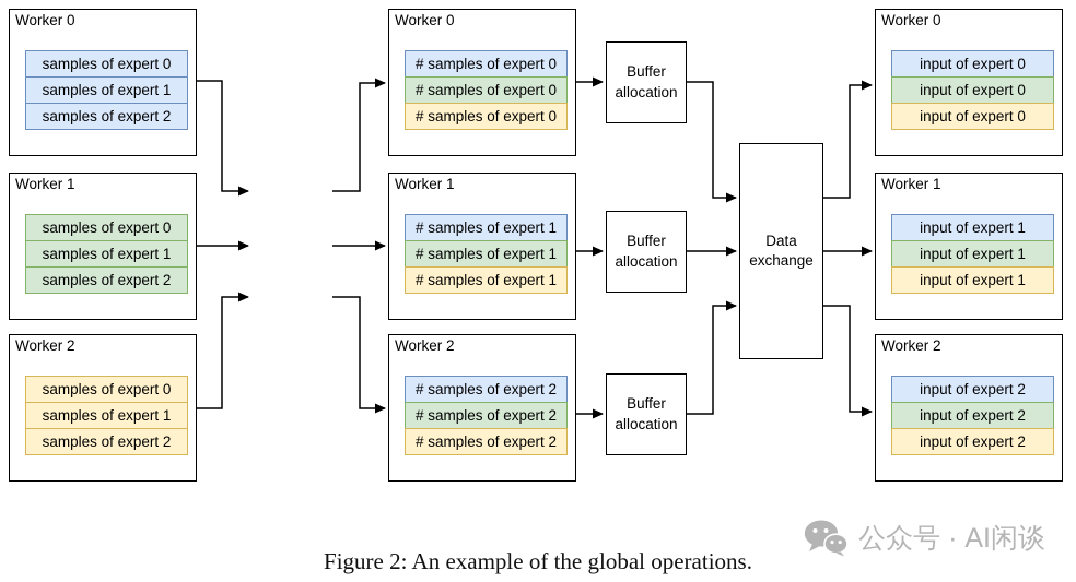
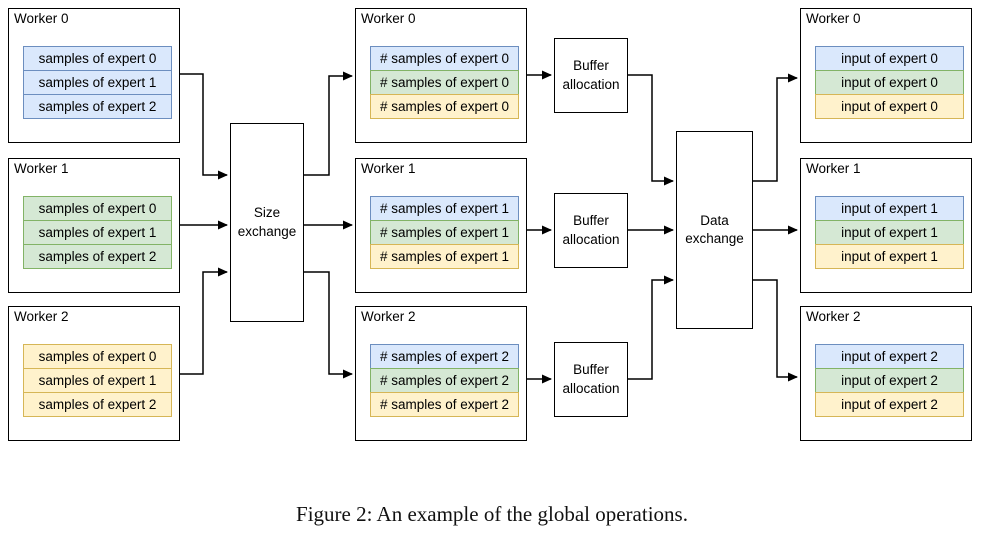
  Worker 0
  samples of expert 0
  samples of expert 1
  samples of expert 2
  Worker 1
  samples of expert 0
  samples of expert 1
  samples of expert 2
  Worker 2
  samples of expert 0
  samples of expert 1
  samples of expert 2
  Worker 0
  # samples of expert 0
  # samples of expert 0
  # samples of expert 0
  Worker 1
  # samples of expert 1
  # samples of expert 1
  # samples of expert 1
  Worker 2
  # samples of expert 2
  # samples of expert 2
  # samples of expert 2
  Worker 0
  input of expert 0
  input of expert 0
  input of expert 0
  Worker 1
  input of expert 1
  input of expert 1
  input of expert 1
  Worker 2
  input of expert 2
  input of expert 2
  input of expert 2
+ Size exchange
  Buffer allocation
  Buffer allocation
  Buffer allocation
  Data exchange
  Figure 2: An example of the global operations.
- 公众号 · AI闲谈
